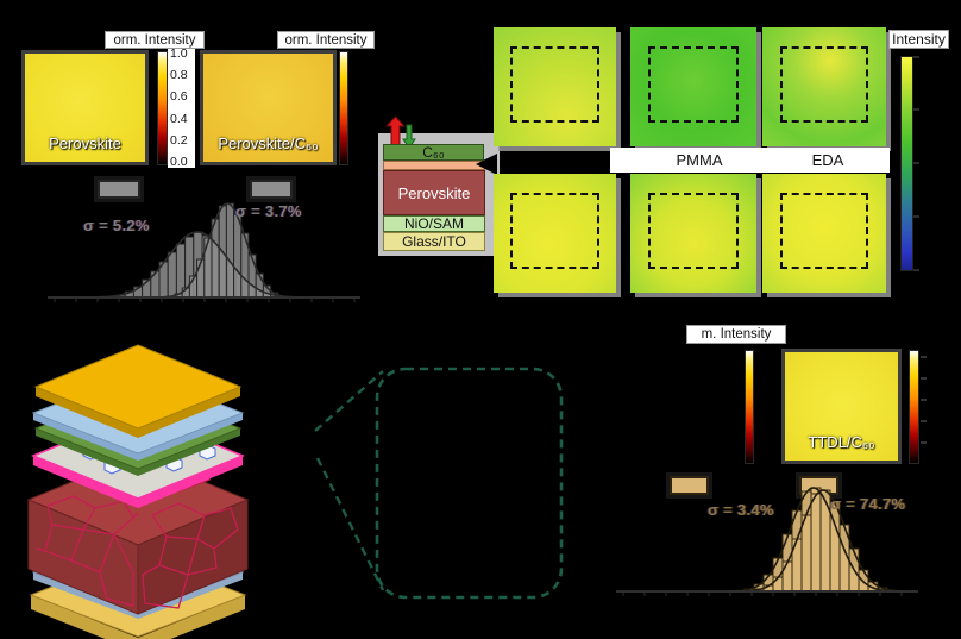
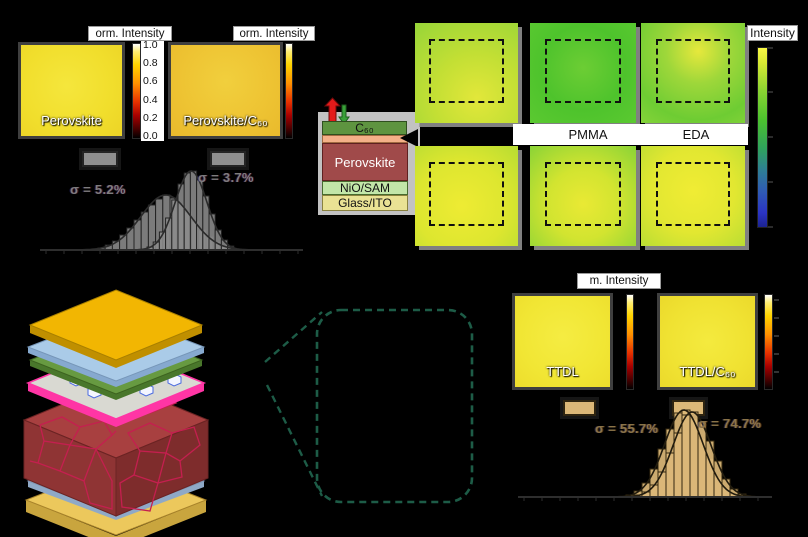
  orm. Intensity
  orm. Intensity
  Perovskite
  1.0
  0.8
  0.6
  0.4
  0.2
  0.0
  Perovskite/C₆₀
  σ = 5.2%
  σ = 3.7%
  C₆₀
  Perovskite
  NiO/SAM
  Glass/ITO
  PMMA
  EDA
  Intensity
  m. Intensity
+ TTDL
  TTDL/C₆₀
- σ = 3.4%
+ σ = 55.7%
  σ = 74.7%
